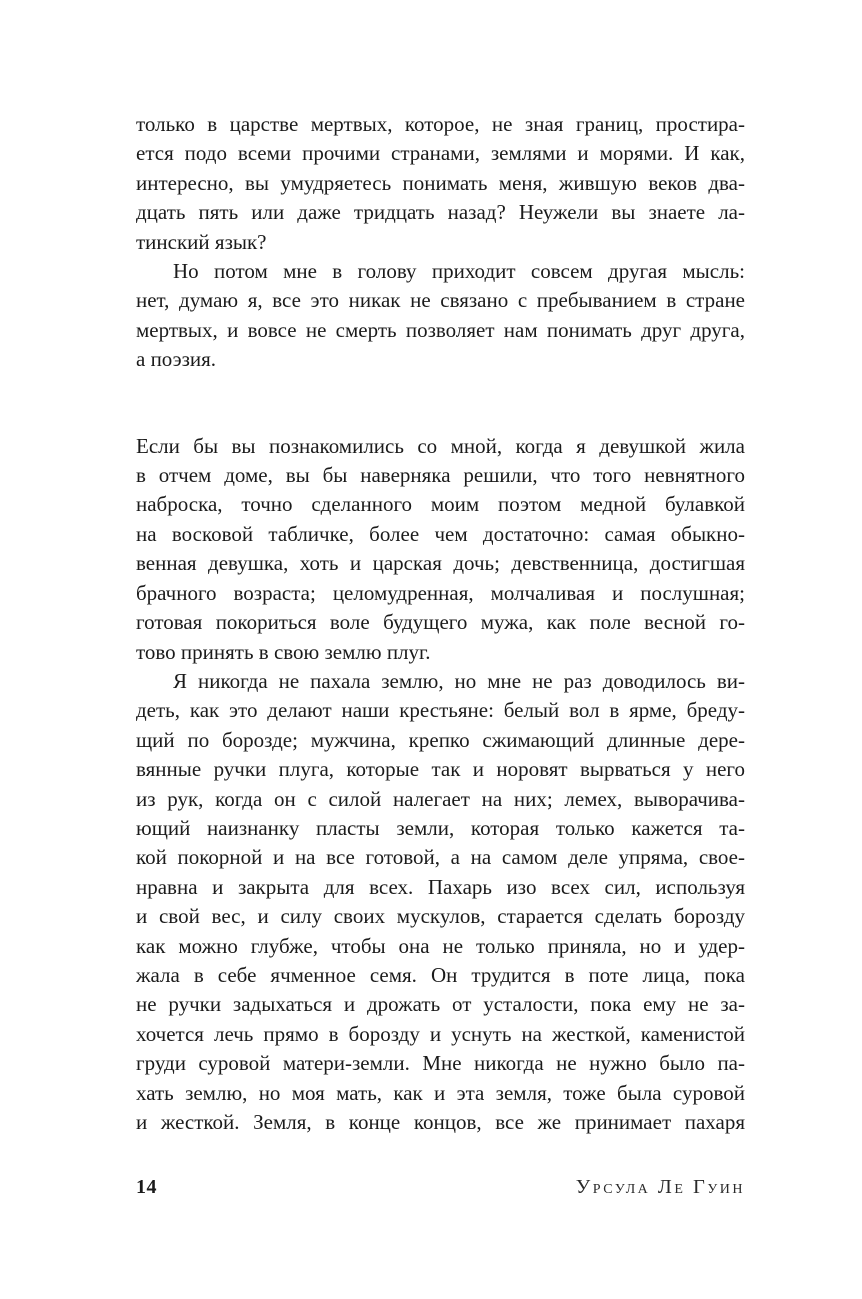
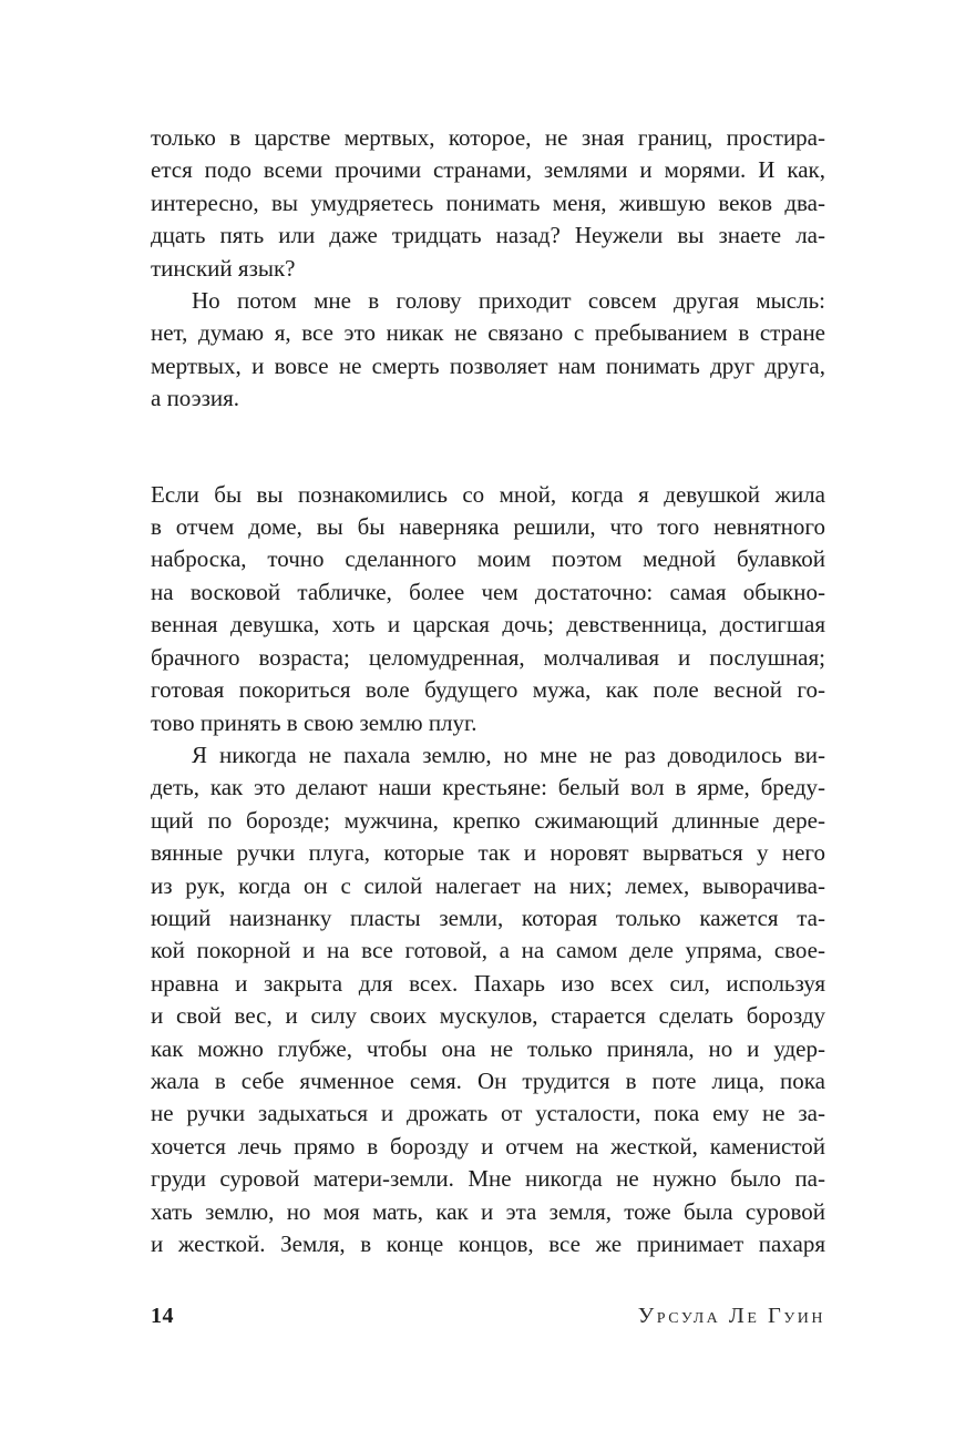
  только в царстве мертвых, которое, не зная границ, простира-
  ется подо всеми прочими странами, землями и морями. И как,
  интересно, вы умудряетесь понимать меня, жившую веков два-
  дцать пять или даже тридцать назад? Неужели вы знаете ла-
  тинский язык?
  Но потом мне в голову приходит совсем другая мысль:
  нет, думаю я, все это никак не связано с пребыванием в стране
  мертвых, и вовсе не смерть позволяет нам понимать друг друга,
  а поэзия.
  Если бы вы познакомились со мной, когда я девушкой жила
  в отчем доме, вы бы наверняка решили, что того невнятного
  наброска, точно сделанного моим поэтом медной булавкой
  на восковой табличке, более чем достаточно: самая обыкно-
  венная девушка, хоть и царская дочь; девственница, достигшая
  брачного возраста; целомудренная, молчаливая и послушная;
  готовая покориться воле будущего мужа, как поле весной го-
  тово принять в свою землю плуг.
  Я никогда не пахала землю, но мне не раз доводилось ви-
  деть, как это делают наши крестьяне: белый вол в ярме, бреду-
  щий по борозде; мужчина, крепко сжимающий длинные дере-
  вянные ручки плуга, которые так и норовят вырваться у него
  из рук, когда он с силой налегает на них; лемех, выворачива-
  ющий наизнанку пласты земли, которая только кажется та-
  кой покорной и на все готовой, а на самом деле упряма, свое-
  нравна и закрыта для всех. Пахарь изо всех сил, используя
  и свой вес, и силу своих мускулов, старается сделать борозду
  как можно глубже, чтобы она не только приняла, но и удер-
  жала в себе ячменное семя. Он трудится в поте лица, пока
  не ручки задыхаться и дрожать от усталости, пока ему не за-
- хочется лечь прямо в борозду и уснуть на жесткой, каменистой
+ хочется лечь прямо в борозду и отчем на жесткой, каменистой
  груди суровой матери-земли. Мне никогда не нужно было па-
  хать землю, но моя мать, как и эта земля, тоже была суровой
  и жесткой. Земля, в конце концов, все же принимает пахаря
  14
  Урсула Ле Гуин
